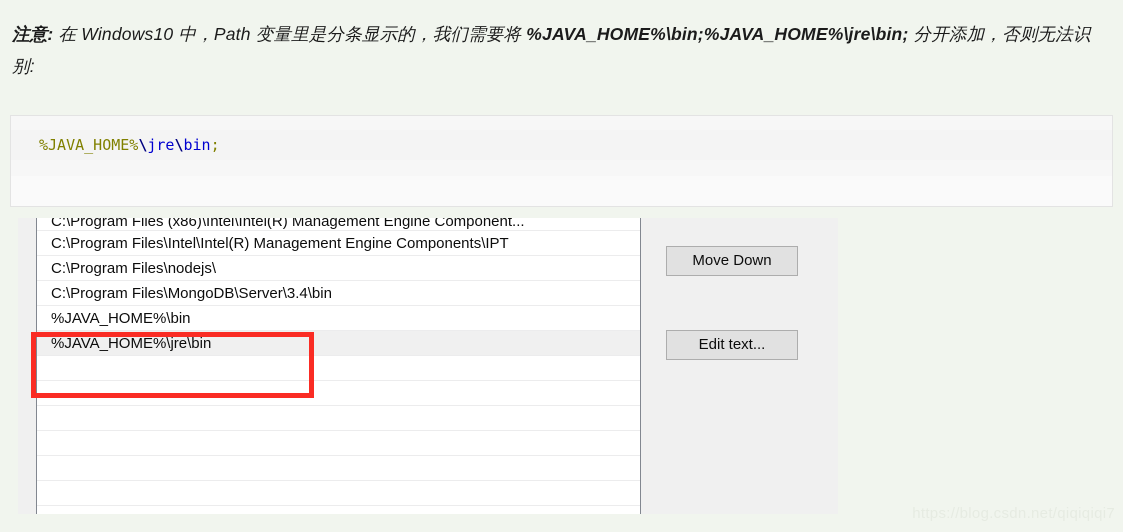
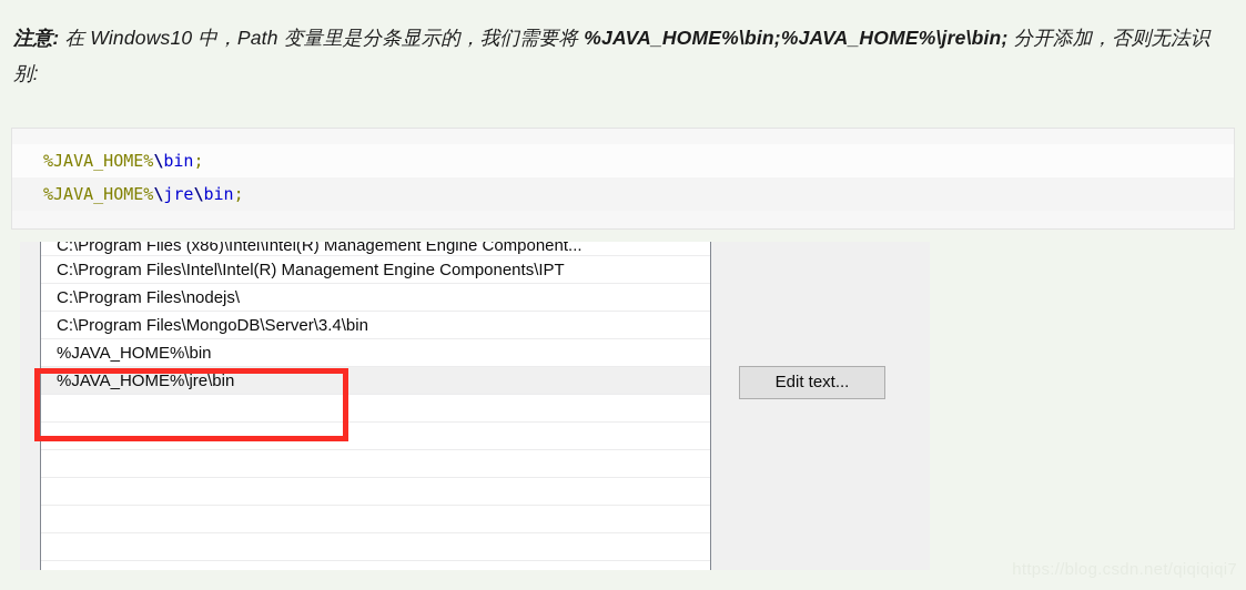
  注意: 在 Windows10 中，Path 变量里是分条显示的，我们需要将 %JAVA_HOME%\bin;%JAVA_HOME%\jre\bin; 分开添加，否则无法识别:
+ %JAVA_HOME%\bin;
  %JAVA_HOME%\jre\bin;
  C:\Program Files (x86)\Intel\Intel(R) Management Engine Component...
  C:\Program Files\Intel\Intel(R) Management Engine Components\IPT
  C:\Program Files\nodejs\
  C:\Program Files\MongoDB\Server\3.4\bin
  %JAVA_HOME%\bin
  %JAVA_HOME%\jre\bin
- Move Down
  Edit text...
